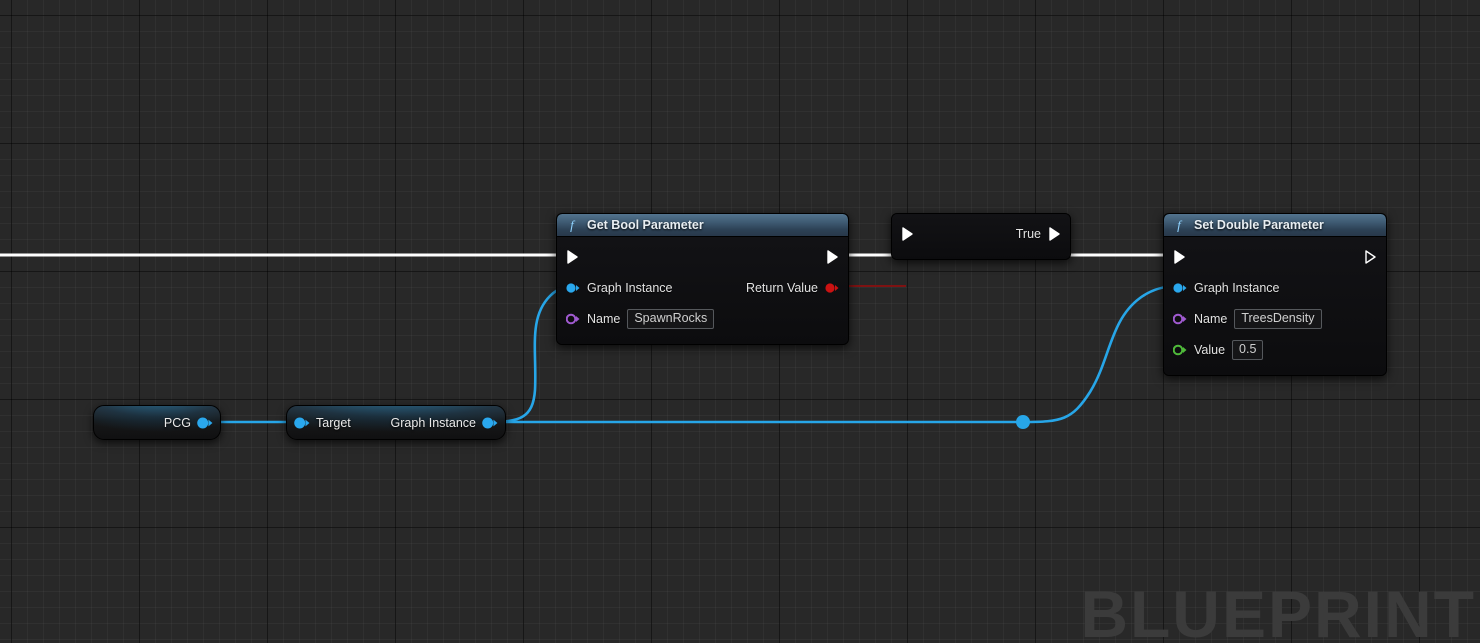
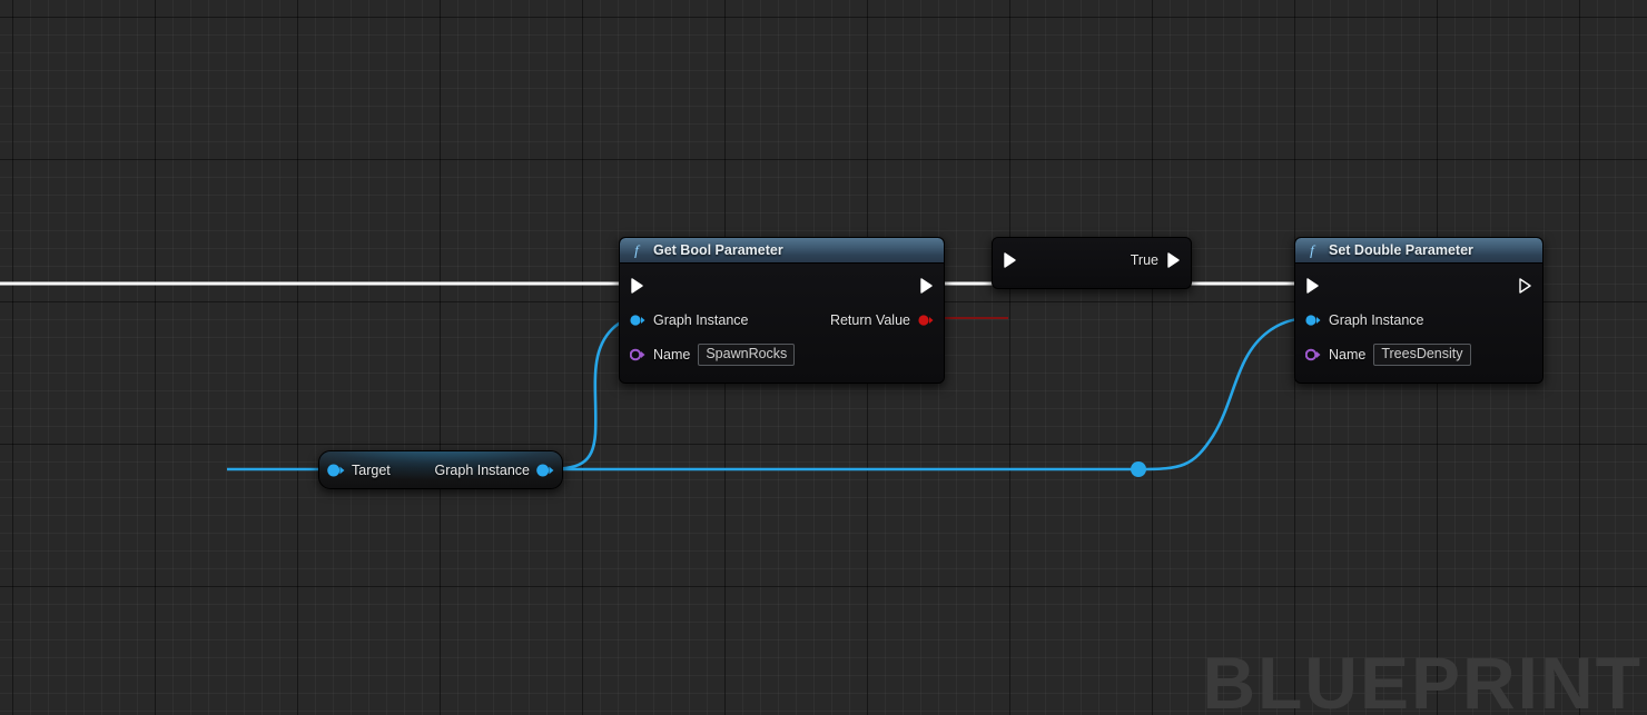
  f
  Get Bool Parameter
  Graph Instance
  Return Value
  Name
  SpawnRocks
  True
  f
  Set Double Parameter
  Graph Instance
  Name
  TreesDensity
- Value
- 0.5
- PCG
  Target
  Graph Instance
  BLUEPRINT
